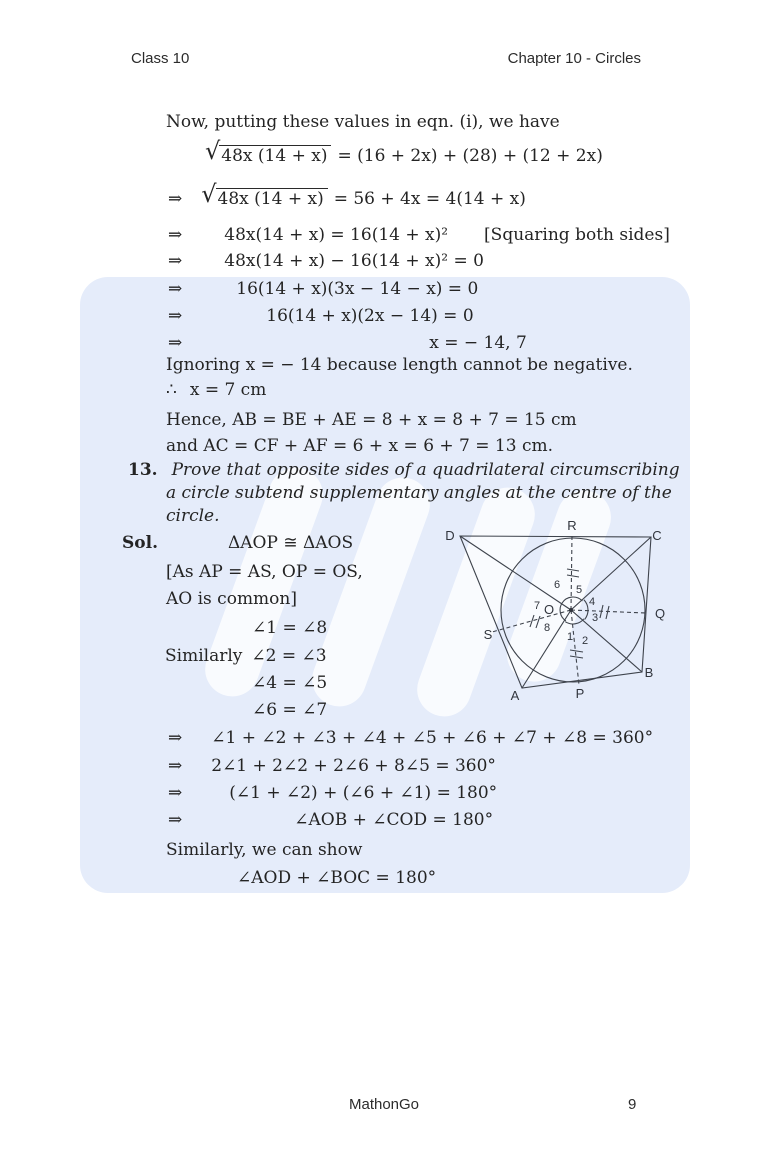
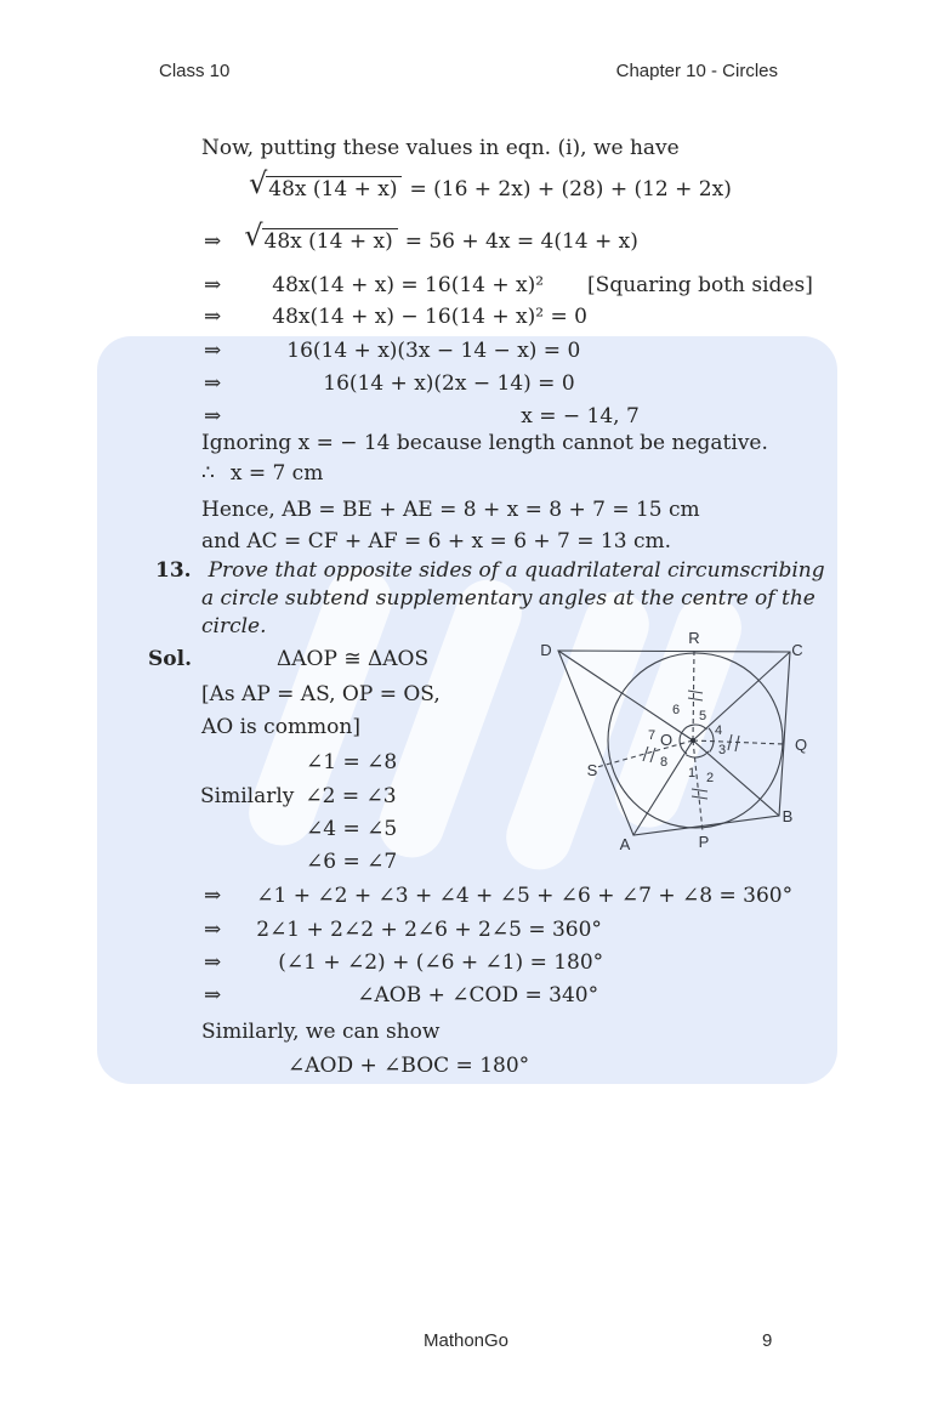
  Class 10
  Chapter 10 - Circles
  Now, putting these values in eqn. (i), we have
  √48x (14 + x) = (16 + 2x) + (28) + (12 + 2x)
  ⇒ √48x (14 + x) = 56 + 4x = 4(14 + x)
  ⇒ 48x(14 + x) = 16(14 + x)² [Squaring both sides]
  ⇒ 48x(14 + x) − 16(14 + x)² = 0
  ⇒ 16(14 + x)(3x − 14 − x) = 0
  ⇒ 16(14 + x)(2x − 14) = 0
  ⇒ x = − 14, 7
  Ignoring x = − 14 because length cannot be negative.
  ∴ x = 7 cm
  Hence, AB = BE + AE = 8 + x = 8 + 7 = 15 cm
  and AC = CF + AF = 6 + x = 6 + 7 = 13 cm.
  13. Prove that opposite sides of a quadrilateral circumscribing
  a circle subtend supplementary angles at the centre of the
  circle.
  Sol. ΔAOP ≅ ΔAOS
  [As AP = AS, OP = OS,
  AO is common]
  ∠1 = ∠8
  Similarly ∠2 = ∠3
  ∠4 = ∠5
  ∠6 = ∠7
  ⇒ ∠1 + ∠2 + ∠3 + ∠4 + ∠5 + ∠6 + ∠7 + ∠8 = 360°
- ⇒ 2∠1 + 2∠2 + 2∠6 + 8∠5 = 360°
+ ⇒ 2∠1 + 2∠2 + 2∠6 + 2∠5 = 360°
  ⇒ (∠1 + ∠2) + (∠6 + ∠1) = 180°
- ⇒ ∠AOB + ∠COD = 180°
+ ⇒ ∠AOB + ∠COD = 340°
  Similarly, we can show
  ∠AOD + ∠BOC = 180°
  D
  R
  C
  Q
  B
  P
  A
  S
  O
  6
  5
  7
  4
  3
  8
  1
  2
  MathonGo
  9
